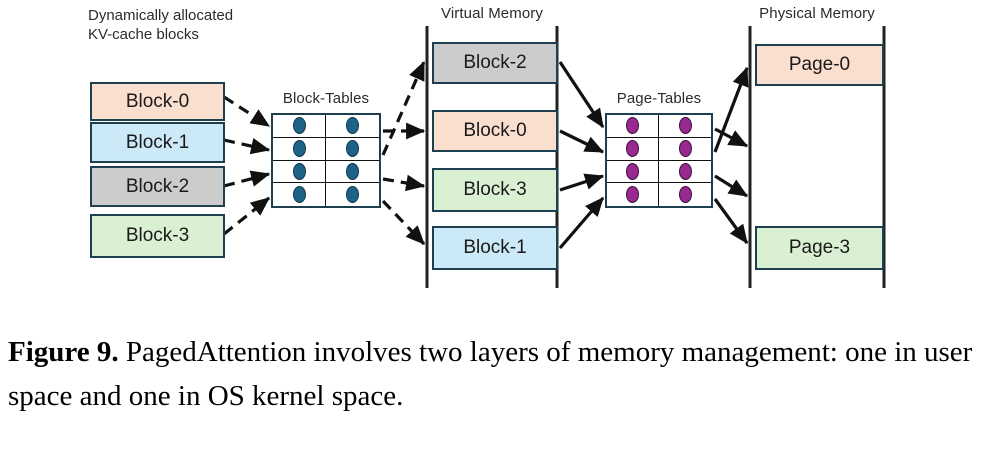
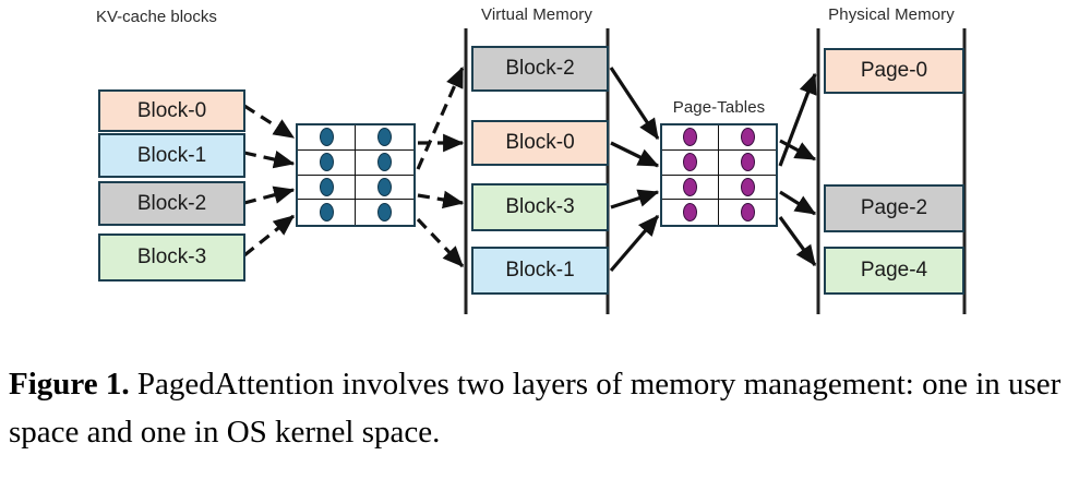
- Dynamically allocated
  KV-cache blocks
  Block-0
  Block-1
  Block-2
  Block-3
- Block-Tables
  Virtual Memory
  Block-2
  Block-0
  Block-3
  Block-1
  Page-Tables
  Physical Memory
  Page-0
+ Page-2
- Page-3
+ Page-4
- Figure 9. PagedAttention involves two layers of memory management: one in user space and one in OS kernel space.
+ Figure 1. PagedAttention involves two layers of memory management: one in user space and one in OS kernel space.
